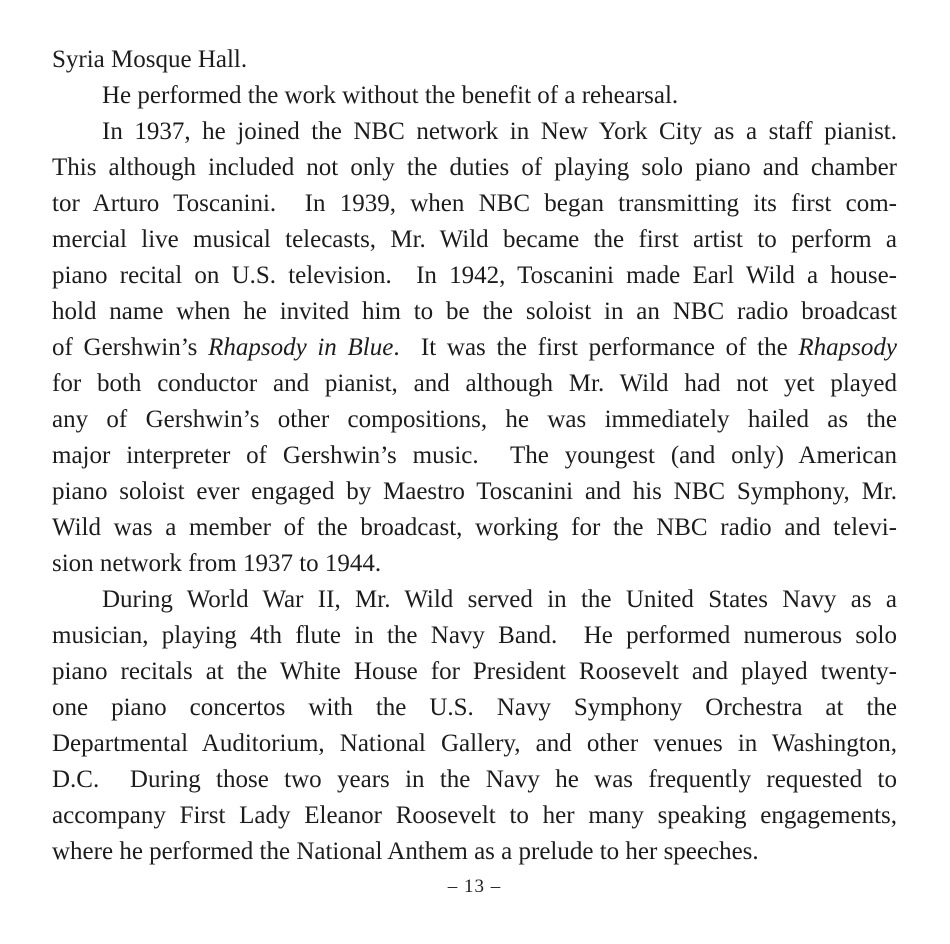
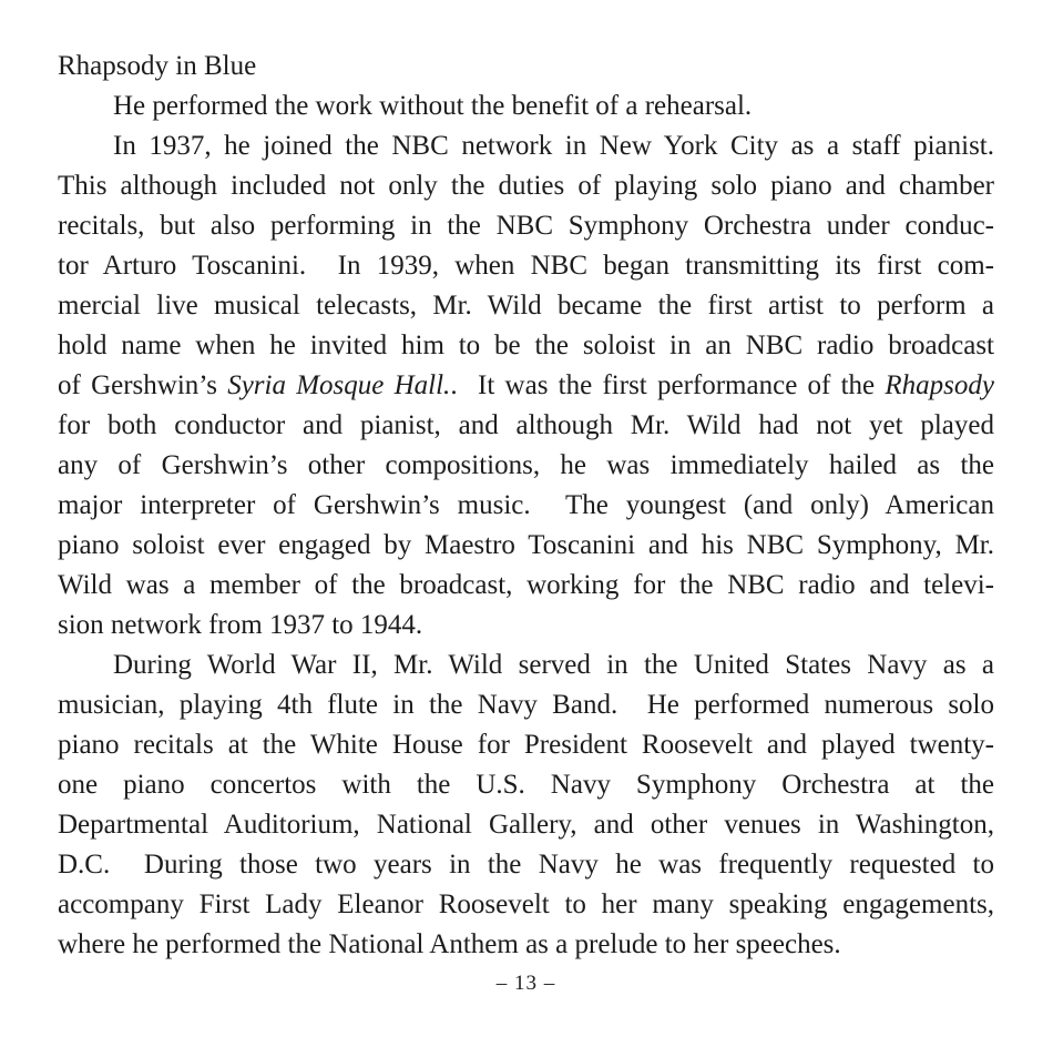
- Syria Mosque Hall.
+ Rhapsody in Blue
  He performed the work without the benefit of a rehearsal.
  In 1937, he joined the NBC network in New York City as a staff pianist.
  This although included not only the duties of playing solo piano and chamber
+ recitals, but also performing in the NBC Symphony Orchestra under conduc-
  tor Arturo Toscanini. In 1939, when NBC began transmitting its first com-
  mercial live musical telecasts, Mr. Wild became the first artist to perform a
- piano recital on U.S. television. In 1942, Toscanini made Earl Wild a house-
  hold name when he invited him to be the soloist in an NBC radio broadcast
- of Gershwin’s Rhapsody in Blue. It was the first performance of the Rhapsody
+ of Gershwin’s Syria Mosque Hall.. It was the first performance of the Rhapsody
  for both conductor and pianist, and although Mr. Wild had not yet played
  any of Gershwin’s other compositions, he was immediately hailed as the
  major interpreter of Gershwin’s music. The youngest (and only) American
  piano soloist ever engaged by Maestro Toscanini and his NBC Symphony, Mr.
  Wild was a member of the broadcast, working for the NBC radio and televi-
  sion network from 1937 to 1944.
  During World War II, Mr. Wild served in the United States Navy as a
  musician, playing 4th flute in the Navy Band. He performed numerous solo
  piano recitals at the White House for President Roosevelt and played twenty-
  one piano concertos with the U.S. Navy Symphony Orchestra at the
  Departmental Auditorium, National Gallery, and other venues in Washington,
  D.C. During those two years in the Navy he was frequently requested to
  accompany First Lady Eleanor Roosevelt to her many speaking engagements,
  where he performed the National Anthem as a prelude to her speeches.
  – 13 –
